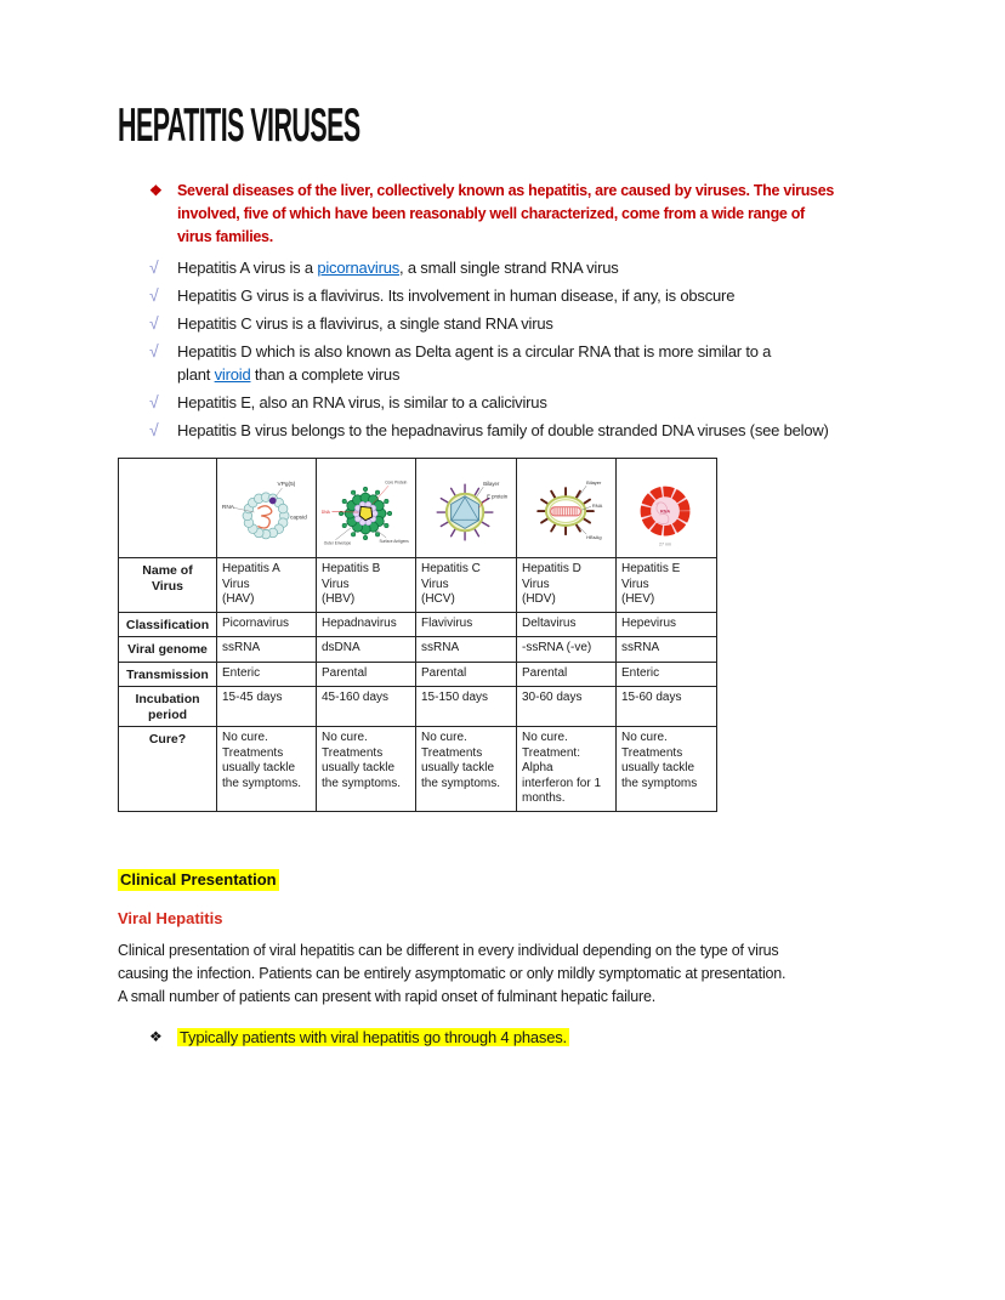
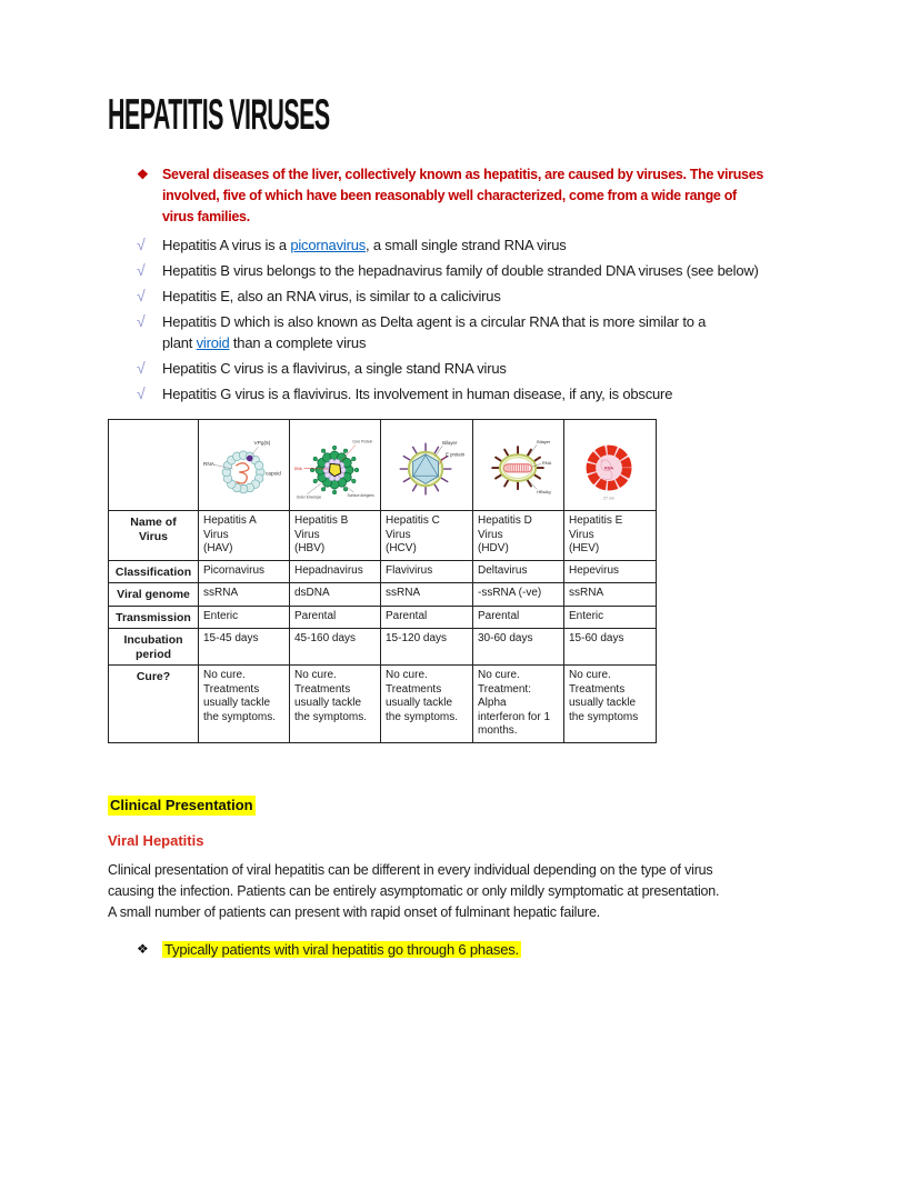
  HEPATITIS VIRUSES
  ❖
  Several diseases of the liver, collectively known as hepatitis, are caused by viruses. The viruses
  involved, five of which have been reasonably well characterized, come from a wide range of
  virus families.
  √
  Hepatitis A virus is a picornavirus, a small single strand RNA virus
  √
- Hepatitis G virus is a flavivirus. Its involvement in human disease, if any, is obscure
+ Hepatitis B virus belongs to the hepadnavirus family of double stranded DNA viruses (see below)
  √
- Hepatitis C virus is a flavivirus, a single stand RNA virus
+ Hepatitis E, also an RNA virus, is similar to a calicivirus
  √
  Hepatitis D which is also known as Delta agent is a circular RNA that is more similar to a
  plant viroid than a complete virus
  √
- Hepatitis E, also an RNA virus, is similar to a calicivirus
+ Hepatitis C virus is a flavivirus, a single stand RNA virus
  √
- Hepatitis B virus belongs to the hepadnavirus family of double stranded DNA viruses (see below)
+ Hepatitis G virus is a flavivirus. Its involvement in human disease, if any, is obscure
  Name of Virus	Hepatitis A Virus (HAV)	Hepatitis B Virus (HBV)	Hepatitis C Virus (HCV)	Hepatitis D Virus (HDV)	Hepatitis E Virus (HEV)
  Classification	Picornavirus	Hepadnavirus	Flavivirus	Deltavirus	Hepevirus
  Viral genome	ssRNA	dsDNA	ssRNA	-ssRNA (-ve)	ssRNA
  Transmission	Enteric	Parental	Parental	Parental	Enteric
- Incubation period	15-45 days	45-160 days	15-150 days	30-60 days	15-60 days
+ Incubation period	15-45 days	45-160 days	15-120 days	30-60 days	15-60 days
  Cure?	No cure. Treatments usually tackle the symptoms.	No cure. Treatments usually tackle the symptoms.	No cure. Treatments usually tackle the symptoms.	No cure. Treatment: Alpha interferon for 1 months.	No cure. Treatments usually tackle the symptoms
  Clinical Presentation
  Viral Hepatitis
  Clinical presentation of viral hepatitis can be different in every individual depending on the type of virus
  causing the infection. Patients can be entirely asymptomatic or only mildly symptomatic at presentation.
  A small number of patients can present with rapid onset of fulminant hepatic failure.
  ❖
- Typically patients with viral hepatitis go through 4 phases.
+ Typically patients with viral hepatitis go through 6 phases.
